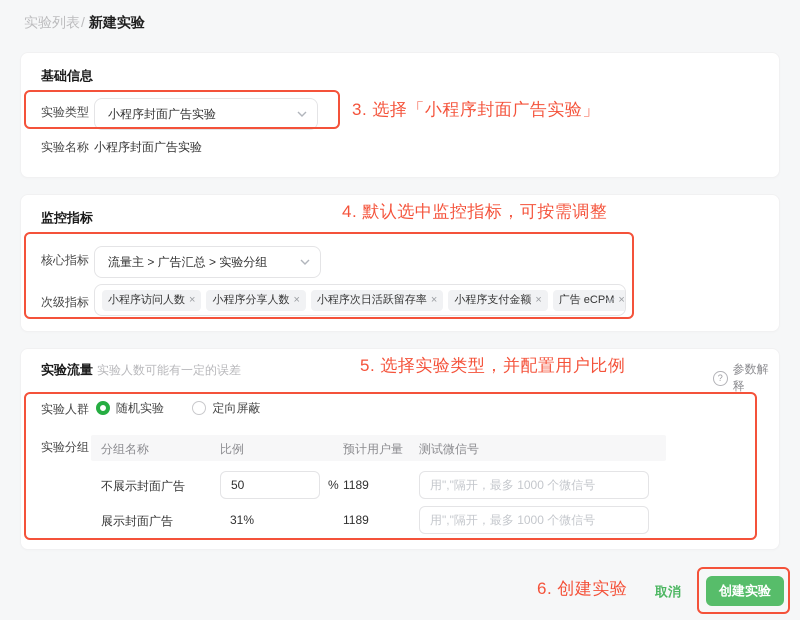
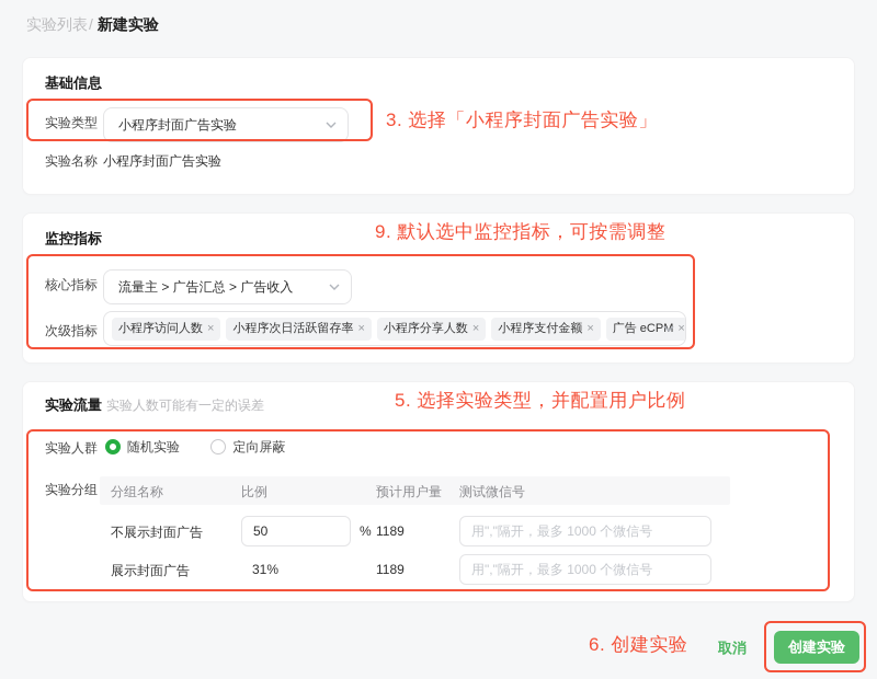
  实验列表/ 新建实验
  基础信息
  实验类型
  小程序封面广告实验
  实验名称
  小程序封面广告实验
  3. 选择「小程序封面广告实验」
  监控指标
  核心指标
- 流量主 > 广告汇总 > 实验分组
+ 流量主 > 广告汇总 > 广告收入
  次级指标
  小程序访问人数
  ×
- 小程序分享人数
+ 小程序次日活跃留存率
  ×
- 小程序次日活跃留存率
+ 小程序分享人数
  ×
  小程序支付金额
  ×
  广告 eCPM
  ×
- 4. 默认选中监控指标，可按需调整
+ 9. 默认选中监控指标，可按需调整
  实验流量
  实验人数可能有一定的误差
- ?
- 参数解释
  实验人群
  随机实验 定向屏蔽
  实验分组
  分组名称
  比例
  预计用户量
  测试微信号
  不展示封面广告
  50
  %
  1189
  用","隔开，最多 1000 个微信号
  展示封面广告
  31%
  1189
  用","隔开，最多 1000 个微信号
  5. 选择实验类型，并配置用户比例
  6. 创建实验
  取消
  创建实验
